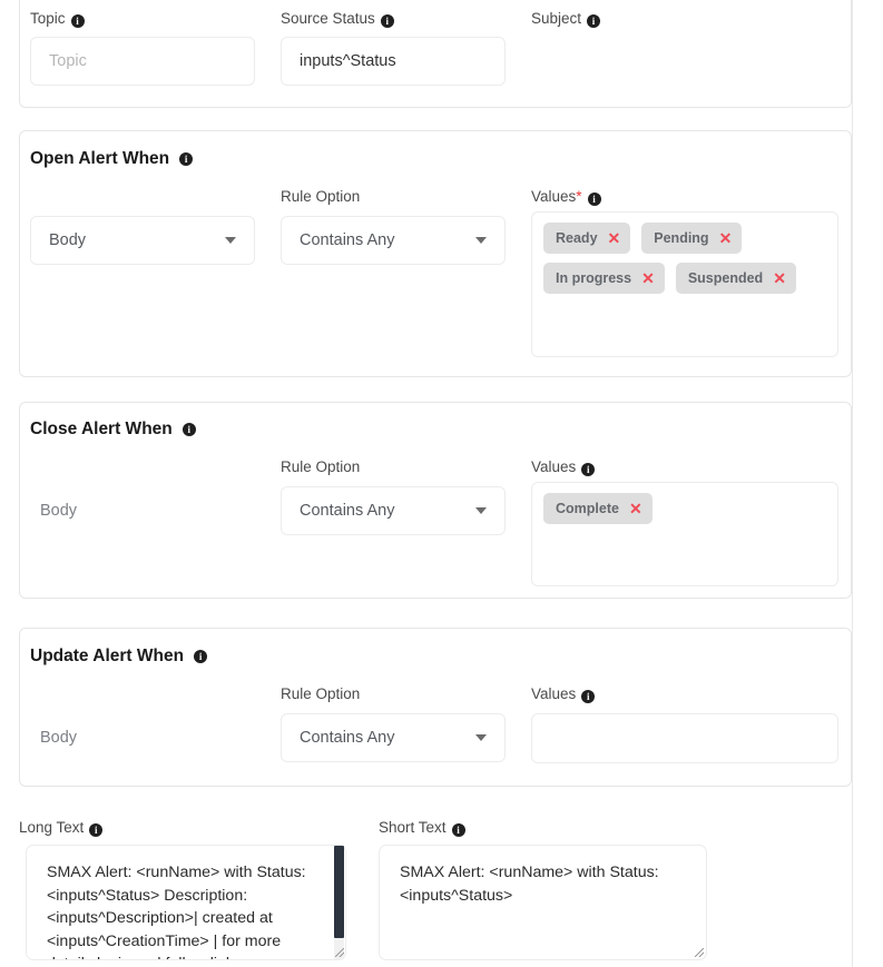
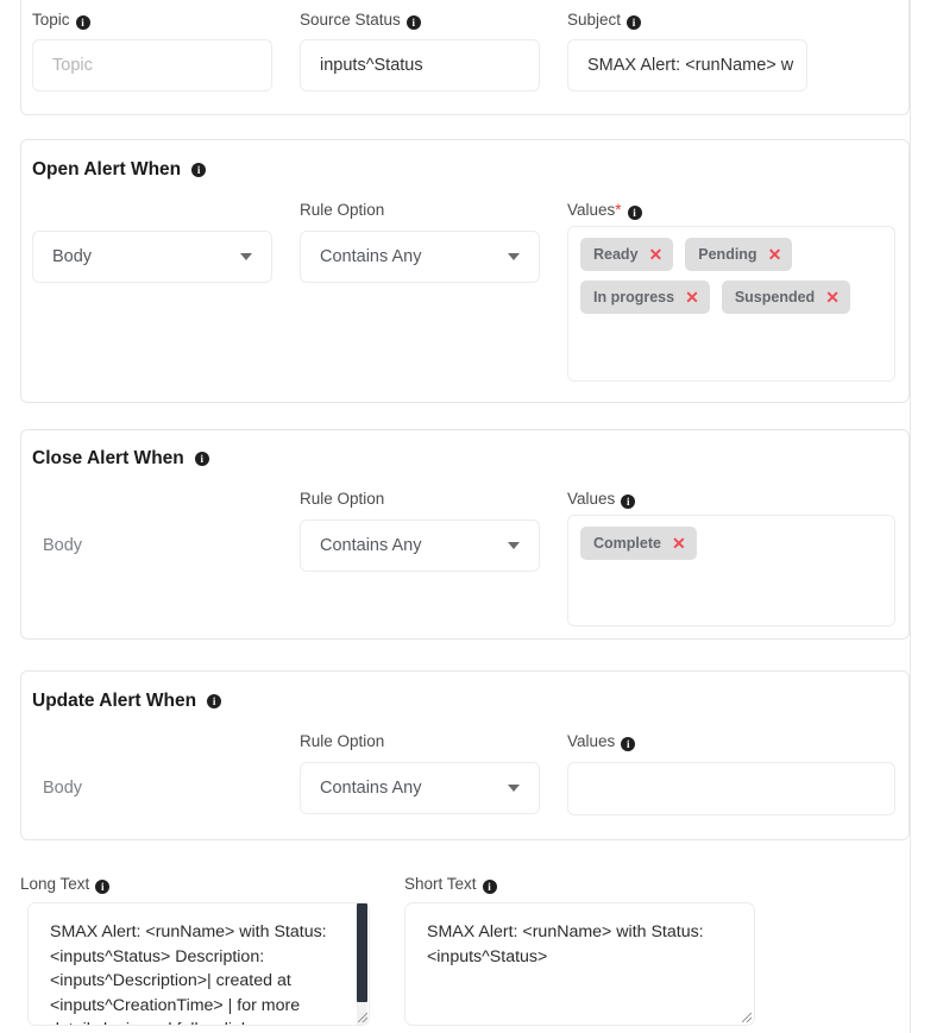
  Topic i
  Topic
  Source Status i
  inputs^Status
  Subject i
+ SMAX Alert: <runName> w
  Open Alert When i
  Body
  Rule Option
  Contains Any
  Values* i
  Ready
  ✕
  Pending
  ✕
  In progress
  ✕
  Suspended
  ✕
  Close Alert When i
  Body
  Rule Option
  Contains Any
  Values i
  Complete
  ✕
  Update Alert When i
  Body
  Rule Option
  Contains Any
  Values i
  Long Text i
  SMAX Alert: <runName> with Status: <inputs^Status> Description: <inputs^Description>| created at <inputs^CreationTime> | for more
  Short Text i
  SMAX Alert: <runName> with Status: <inputs^Status>
